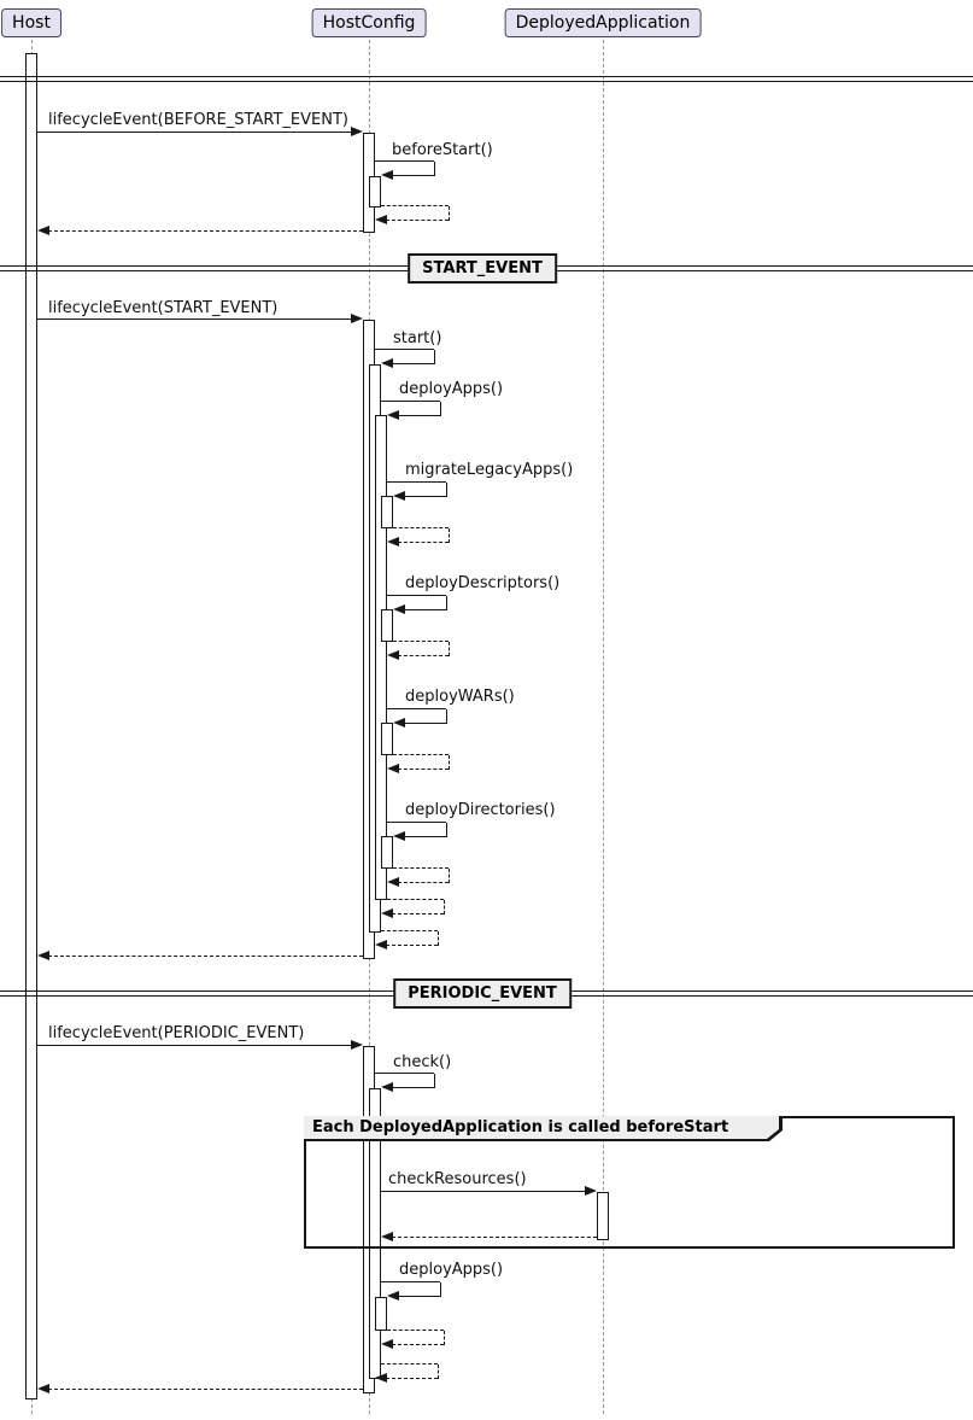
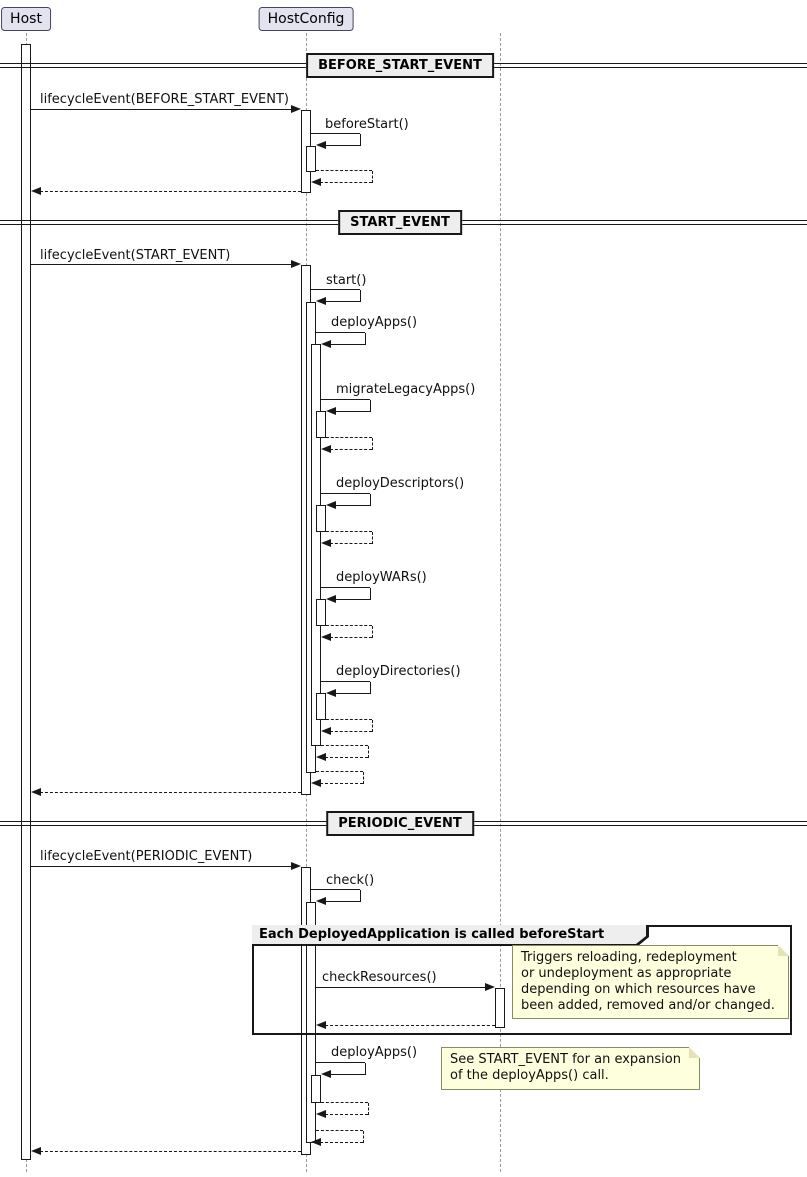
  Host
  HostConfig
- DeployedApplication
  lifecycleEvent(BEFORE_START_EVENT)
  beforeStart()
  lifecycleEvent(START_EVENT)
  start()
  deployApps()
  migrateLegacyApps()
  deployDescriptors()
  deployWARs()
  deployDirectories()
  lifecycleEvent(PERIODIC_EVENT)
  check()
  checkResources()
  deployApps()
+ BEFORE_START_EVENT
  START_EVENT
  PERIODIC_EVENT
  Each DeployedApplication is called beforeStart
+ Triggers reloading, redeployment
+ or undeployment as appropriate
+ depending on which resources have
+ been added, removed and/or changed.
+ See START_EVENT for an expansion
+ of the deployApps() call.
